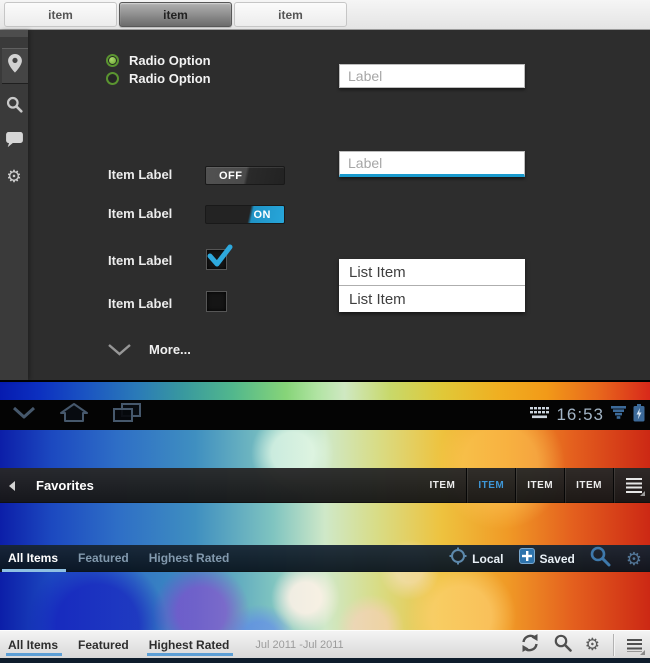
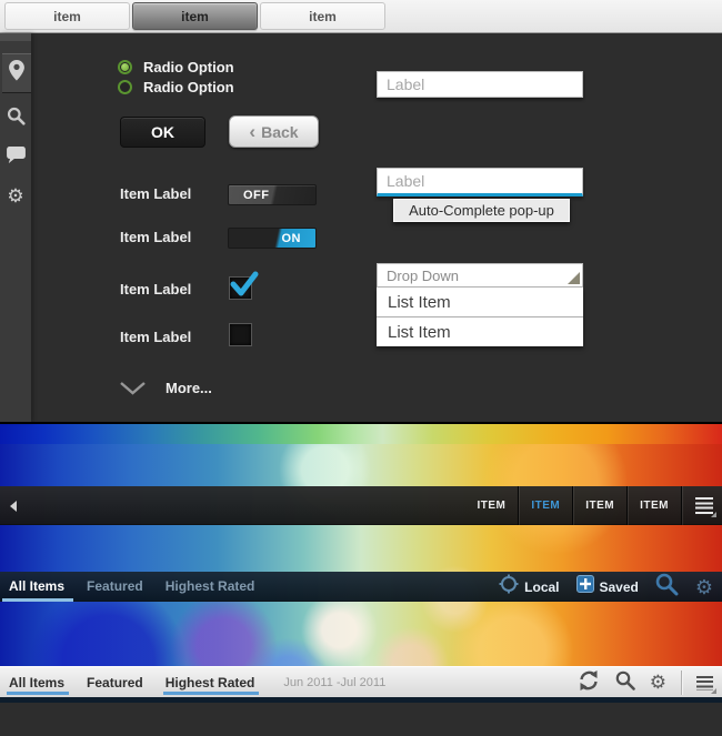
  item
  item
  item
  ⚙
  Radio Option
  Radio Option
+ OK
+ ‹
+ Back
  Item Label
  OFF
  Item Label
  ON
  Item Label
  Item Label
  Label
  Label
+ Auto-Complete pop-up
+ Drop Down
  List Item
  List Item
  More...
- 16:53
- Favorites
  ITEM
  ITEM
  ITEM
  ITEM
  All Items
  Featured
  Highest Rated
  Local
  Saved
  ⚙
  All Items
  Featured
  Highest Rated
- Jul 2011 -Jul 2011
+ Jun 2011 -Jul 2011
  ⚙
